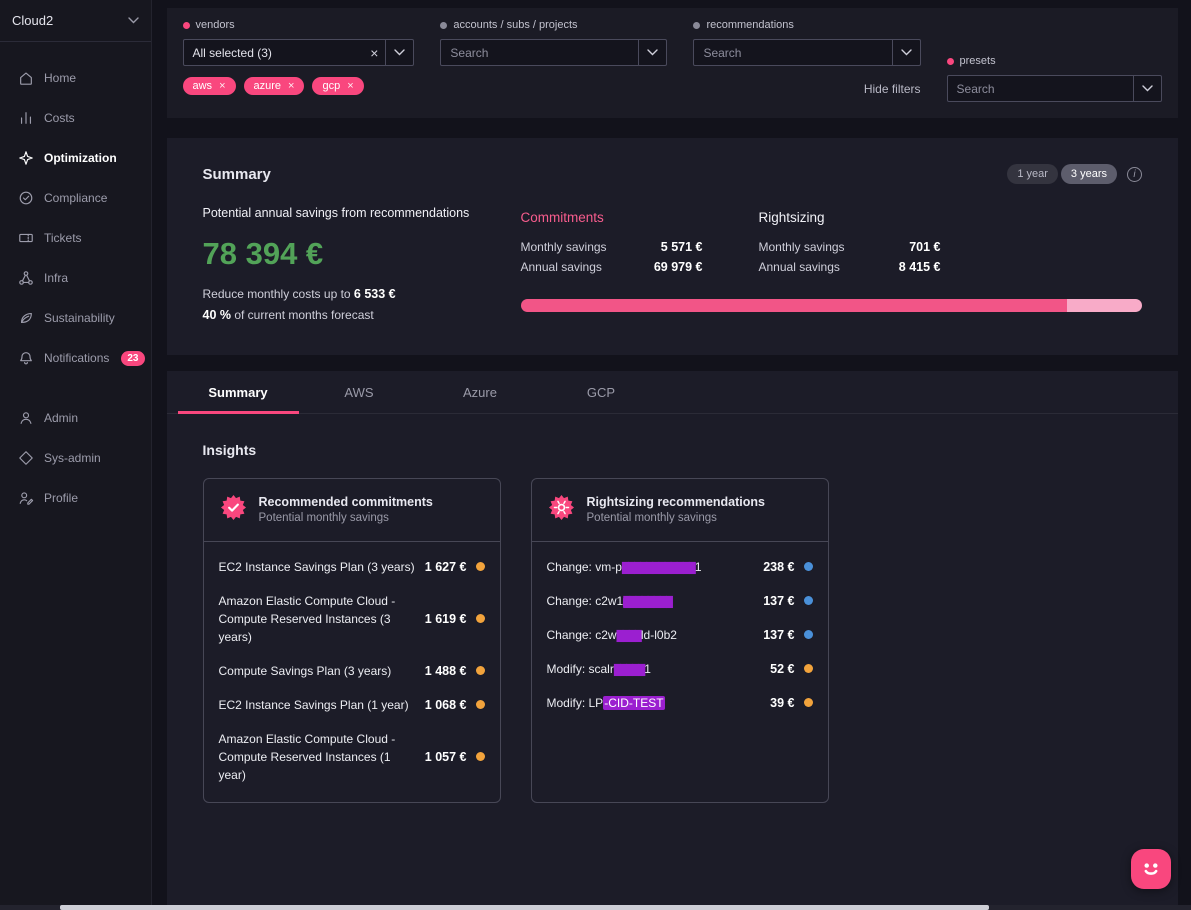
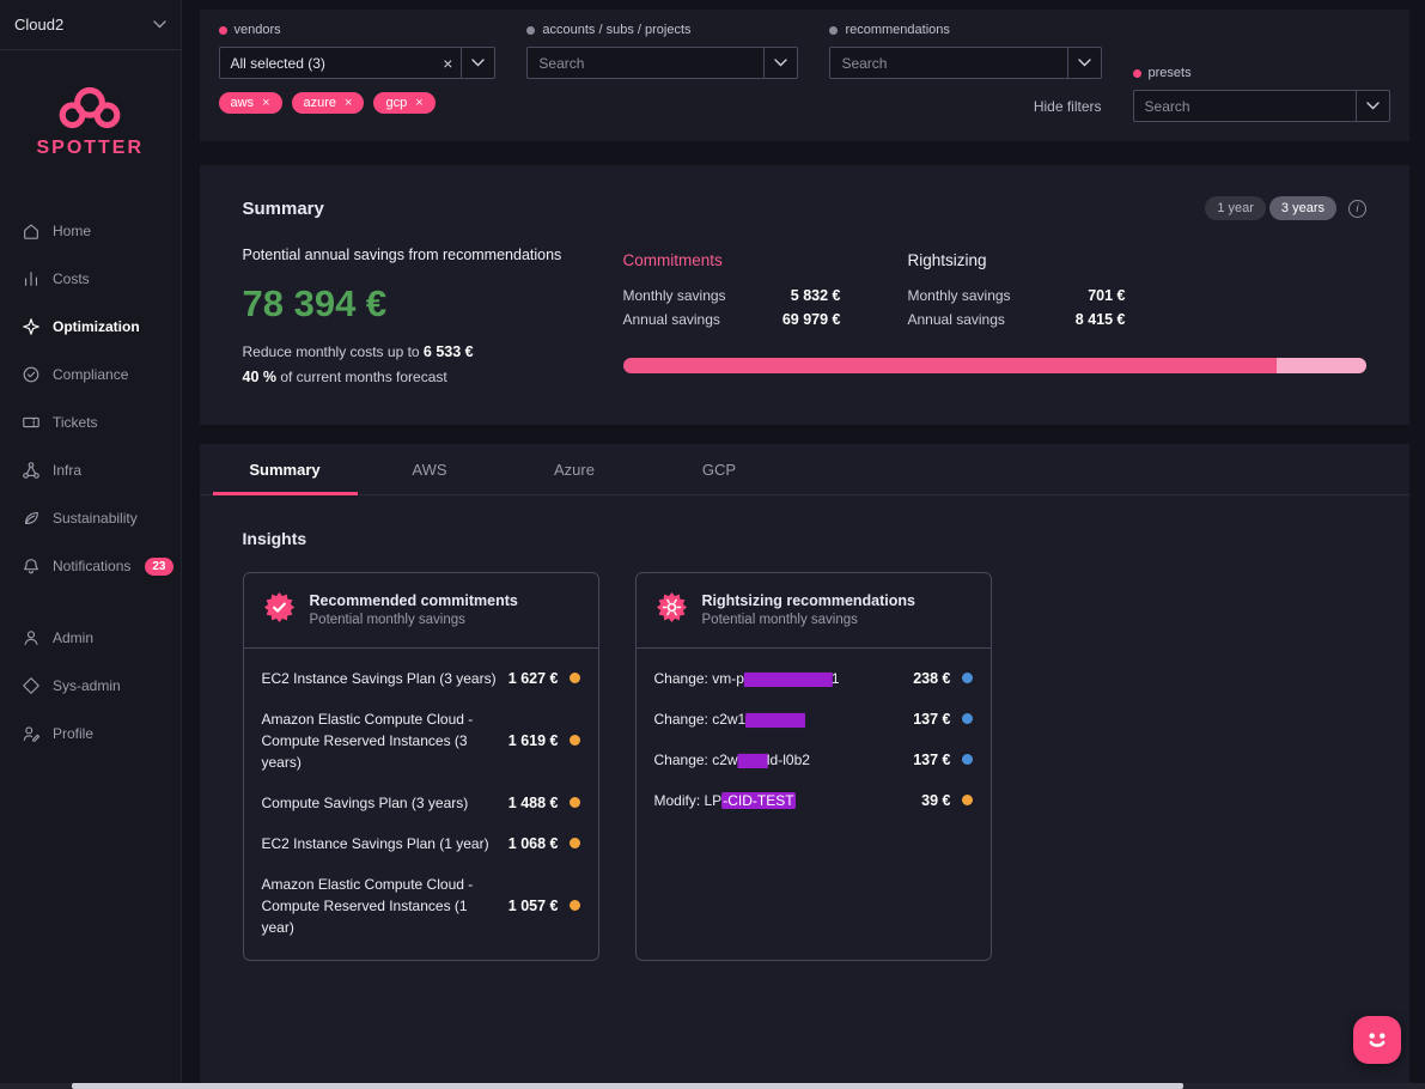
  Cloud2
+ SPOTTER
  Home
  Costs
  Optimization
  Compliance
  Tickets
  Infra
  Sustainability
  Notifications
  23
  Admin
  Sys-admin
  Profile
  vendors
  All selected (3)
  ×
  aws
  ×
  azure
  ×
  gcp
  ×
  accounts / subs / projects
  Search
  recommendations
  Search
  Hide filters
  presets
  Search
  Summary
  1 year
  3 years
  i
  Potential annual savings from recommendations
  78 394 €
  Reduce monthly costs up to 6 533 €
  40 % of current months forecast
  Commitments
  Monthly savings
- 5 571 €
+ 5 832 €
  Annual savings
  69 979 €
  Rightsizing
  Monthly savings
  701 €
  Annual savings
  8 415 €
  Summary
  AWS
  Azure
  GCP
  Insights
  Recommended commitments
  Potential monthly savings
  EC2 Instance Savings Plan (3 years)
  1 627 €
  Amazon Elastic Compute Cloud - Compute Reserved Instances (3 years)
  1 619 €
  Compute Savings Plan (3 years)
  1 488 €
  EC2 Instance Savings Plan (1 year)
  1 068 €
  Amazon Elastic Compute Cloud - Compute Reserved Instances (1 year)
  1 057 €
  Rightsizing recommendations
  Potential monthly savings
  Change: vm-p████████████1
  238 €
  Change: c2w1████████
  137 €
  Change: c2w████ld-l0b2
  137 €
- Modify: scalr█████1
- 52 €
  Modify: LP-CID-TEST
  39 €
